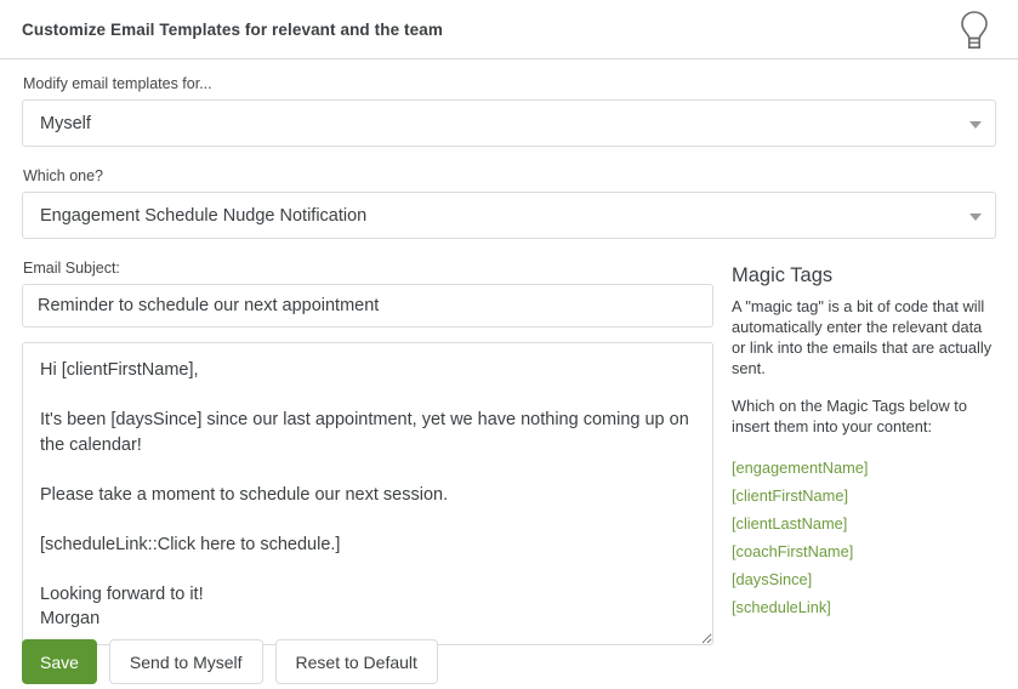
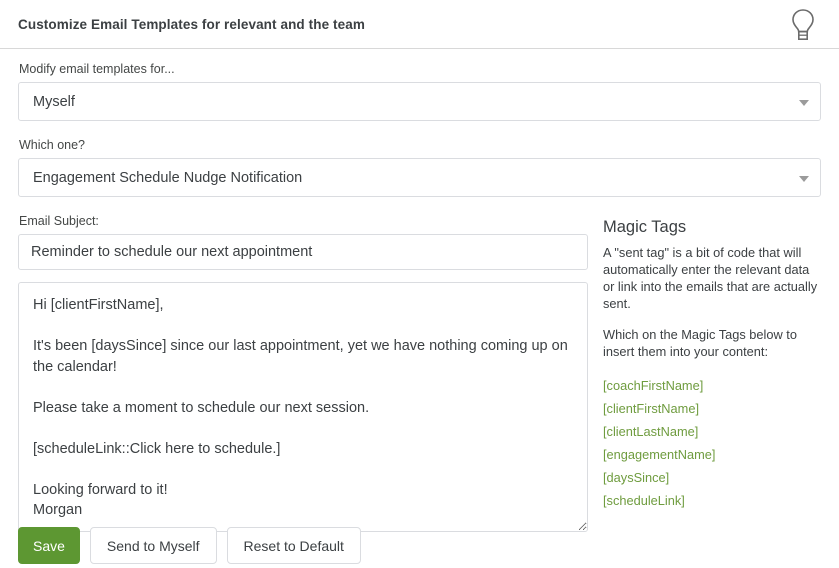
  Customize Email Templates for relevant and the team
  Modify email templates for...
  Myself
  Which one?
  Engagement Schedule Nudge Notification
  Email Subject:
  Reminder to schedule our next appointment
  Hi [clientFirstName],
  Magic Tags
- A "magic tag" is a bit of code that will automatically enter the relevant data or link into the emails that are actually sent.
+ A "sent tag" is a bit of code that will automatically enter the relevant data or link into the emails that are actually sent.
  Which on the Magic Tags below to insert them into your content:
- [engagementName]
+ [coachFirstName]
  [clientFirstName]
  [clientLastName]
- [coachFirstName]
+ [engagementName]
  [daysSince]
  [scheduleLink]
  Save
  Send to Myself
  Reset to Default
